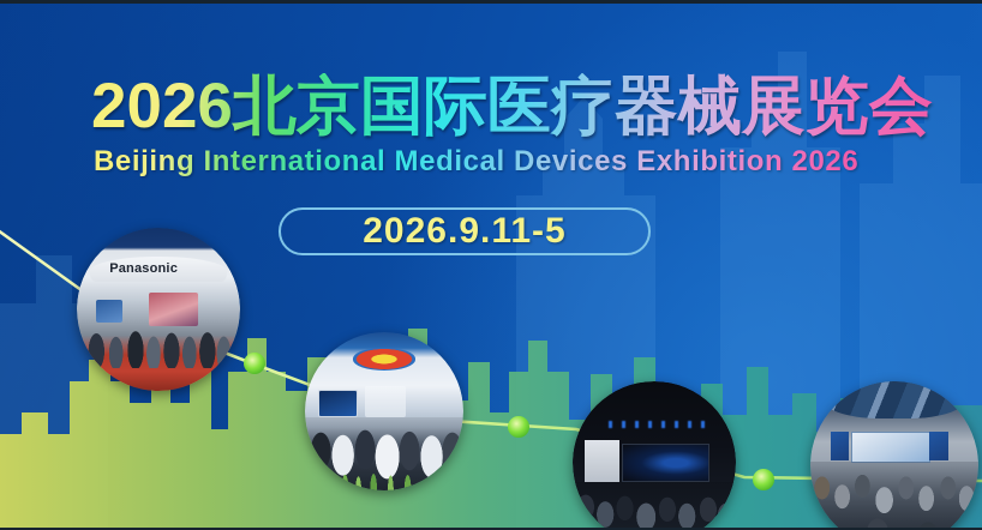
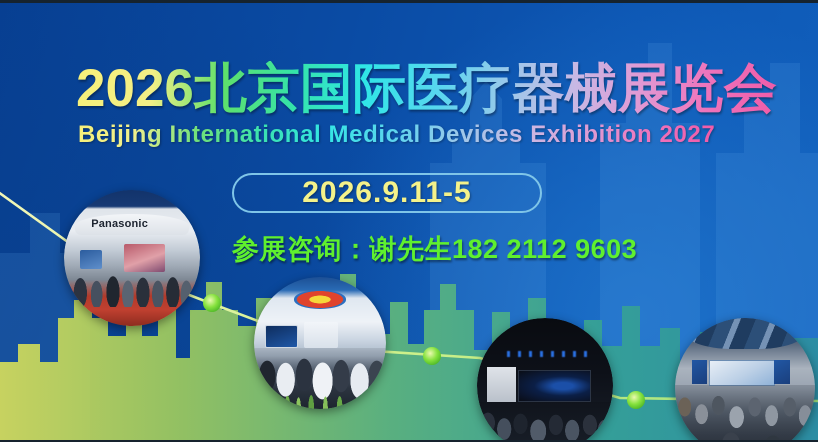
  Panasonic
  2026北京国际医疗器械展览会
- Beijing International Medical Devices Exhibition 2026
+ Beijing International Medical Devices Exhibition 2027
  2026.9.11-5
+ 参展咨询：谢先生182 2112 9603
